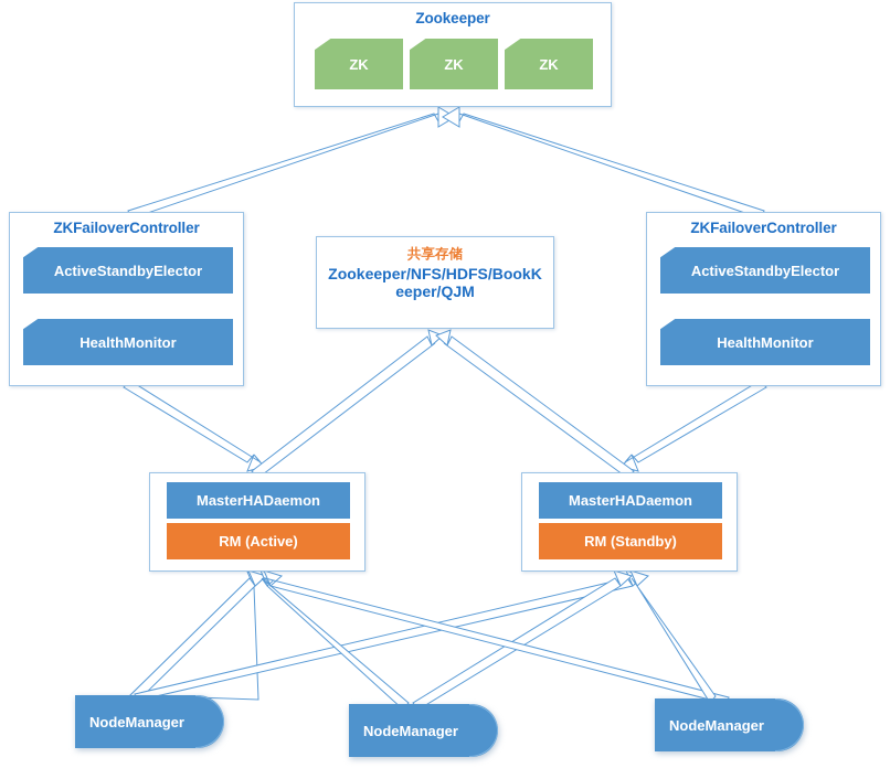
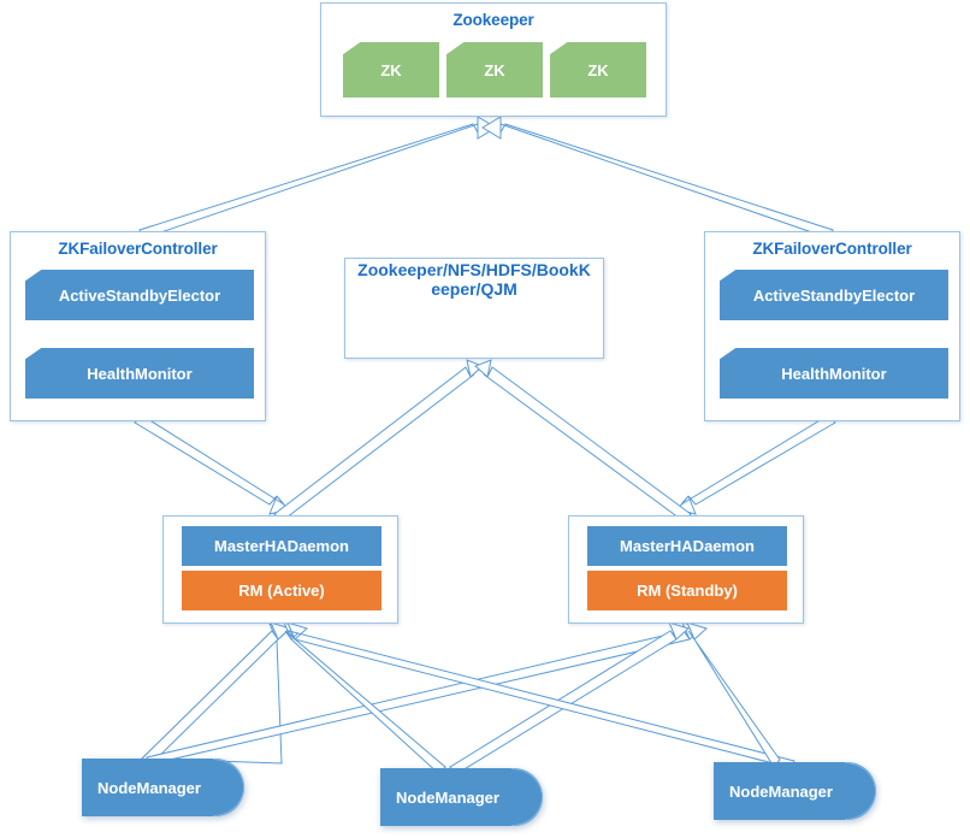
  Zookeeper
  ZK
  ZK
  ZK
  ZKFailoverController
  ActiveStandbyElector
  HealthMonitor
  ZKFailoverController
  ActiveStandbyElector
  HealthMonitor
- 共享存储
  Zookeeper/NFS/HDFS/BookKeeper/QJM
  MasterHADaemon
  RM (Active)
  MasterHADaemon
  RM (Standby)
  NodeManager
  NodeManager
  NodeManager
